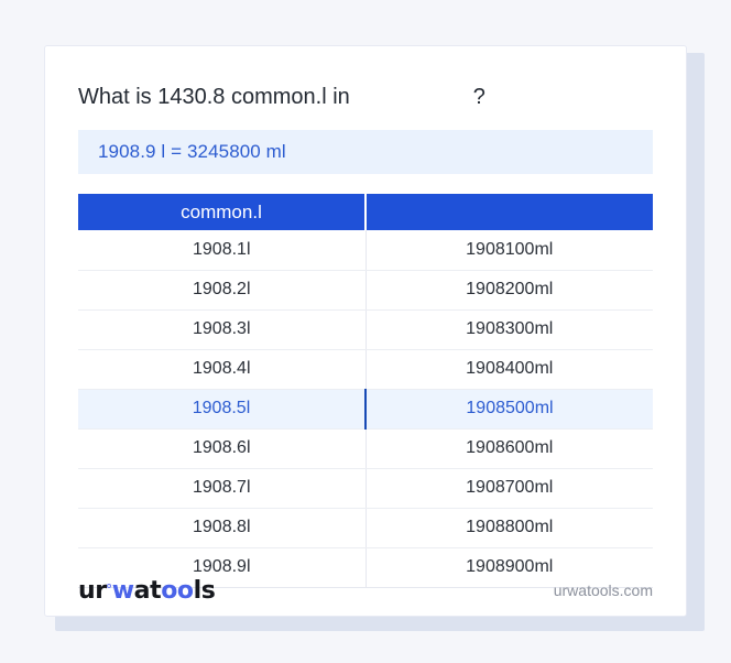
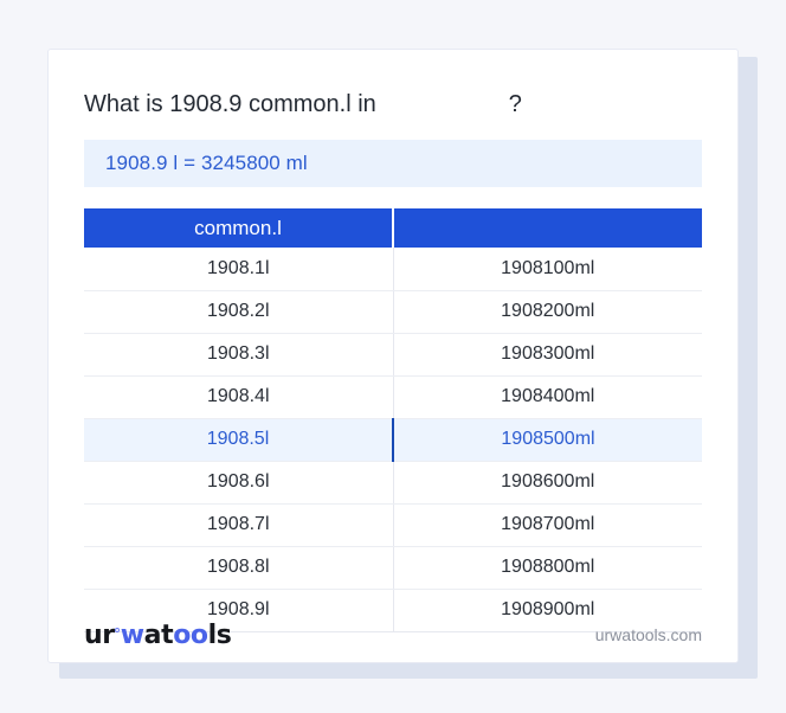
- What is 1430.8 common.l in
+ What is 1908.9 common.l in
  ?
  1908.9 l = 3245800 ml
  common.l
  1908.1l	1908100ml
  1908.2l	1908200ml
  1908.3l	1908300ml
  1908.4l	1908400ml
  1908.5l	1908500ml
  1908.6l	1908600ml
  1908.7l	1908700ml
  1908.8l	1908800ml
  1908.9l	1908900ml
  ur
  w
  at
  oo
  ls
  urwatools.com
